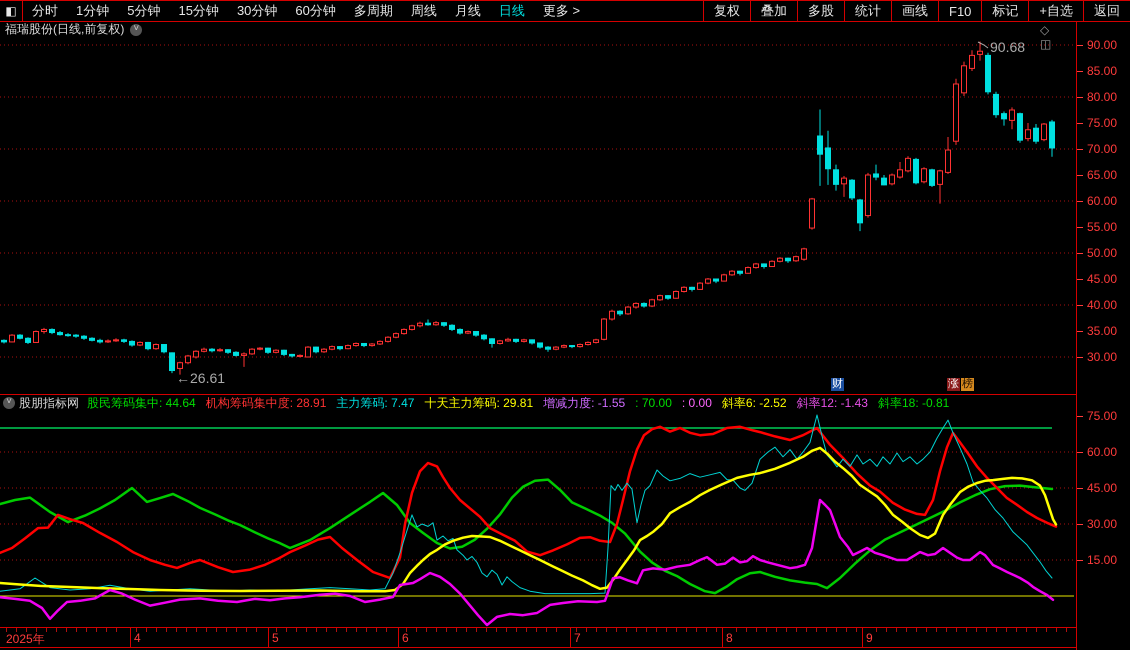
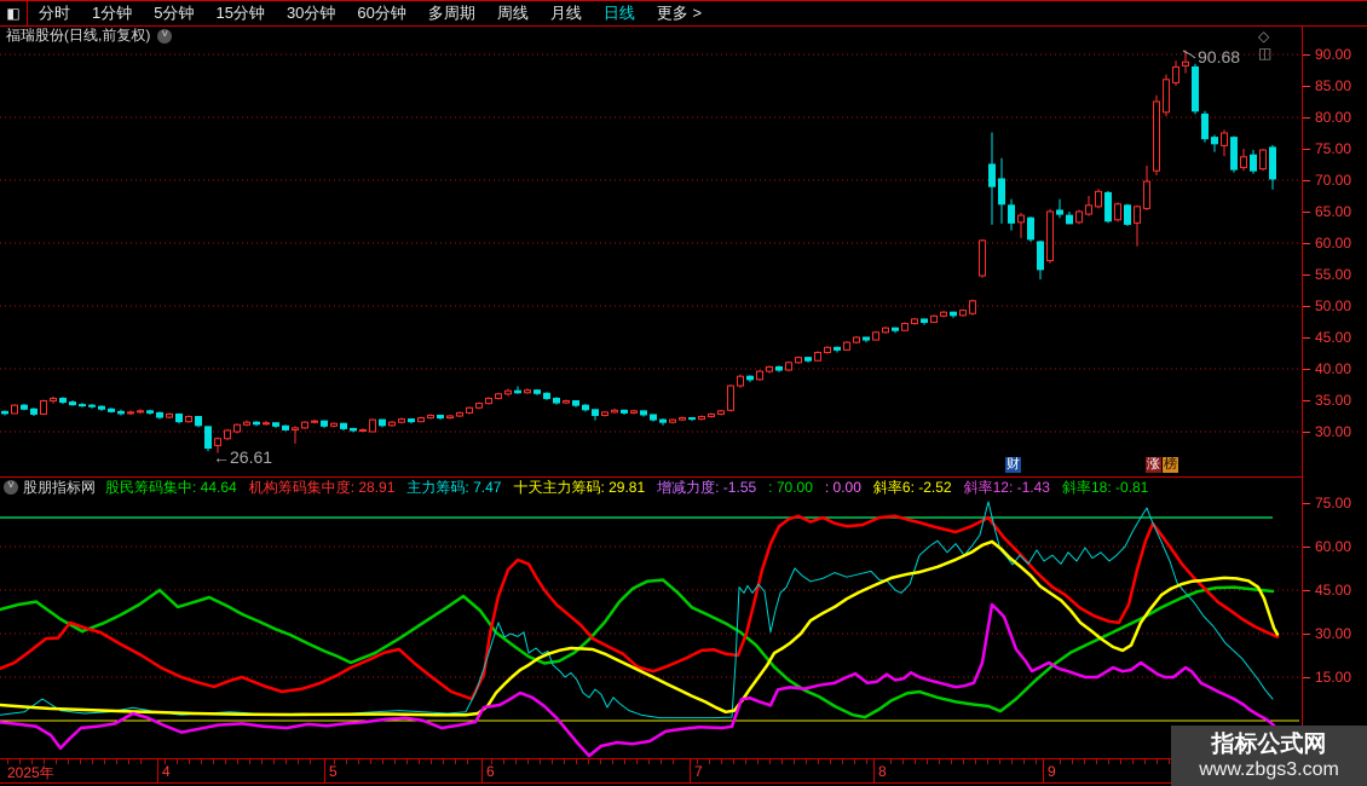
  ◧
  分时
  1分钟
  5分钟
  15分钟
  30分钟
  60分钟
  多周期
  周线
  月线
  日线
  更多 >
- 复权
- 叠加
- 多股
- 统计
- 画线
- F10
- 标记
- +自选
- 返回
  福瑞股份(日线,前复权)
  ˅
  ◇ ◫
  90.68
  ←26.61
  财
  涨
  榜
  ˅
  股朋指标网
  股民筹码集中: 44.64
  机构筹码集中度: 28.91
  主力筹码: 7.47
  十天主力筹码: 29.81
  增减力度: -1.55
  : 70.00
  : 0.00
  斜率6: -2.52
  斜率12: -1.43
  斜率18: -0.81
  4
  5
  6
  7
  8
  9
  2025年
  90.00
  85.00
  80.00
  75.00
  70.00
  65.00
  60.00
  55.00
  50.00
  45.00
  40.00
  35.00
  30.00
  75.00
  60.00
  45.00
  30.00
  15.00
+ 指标公式网
+ www.zbgs3.com
